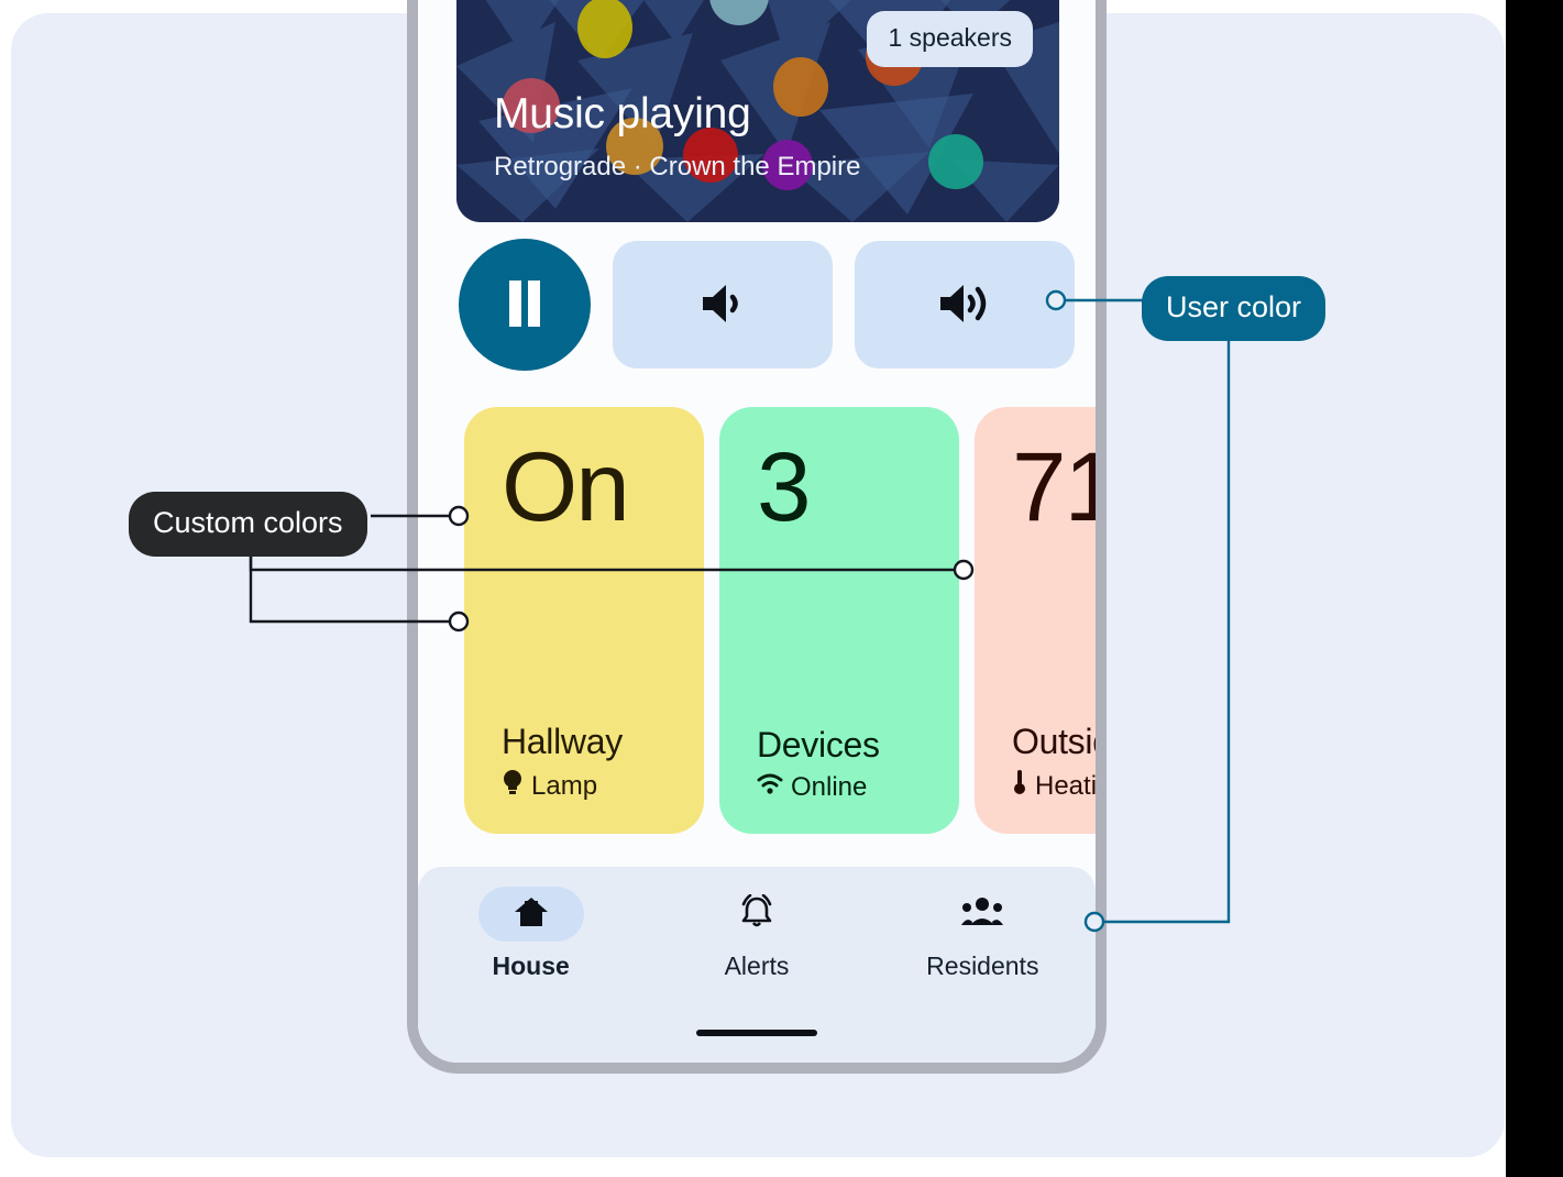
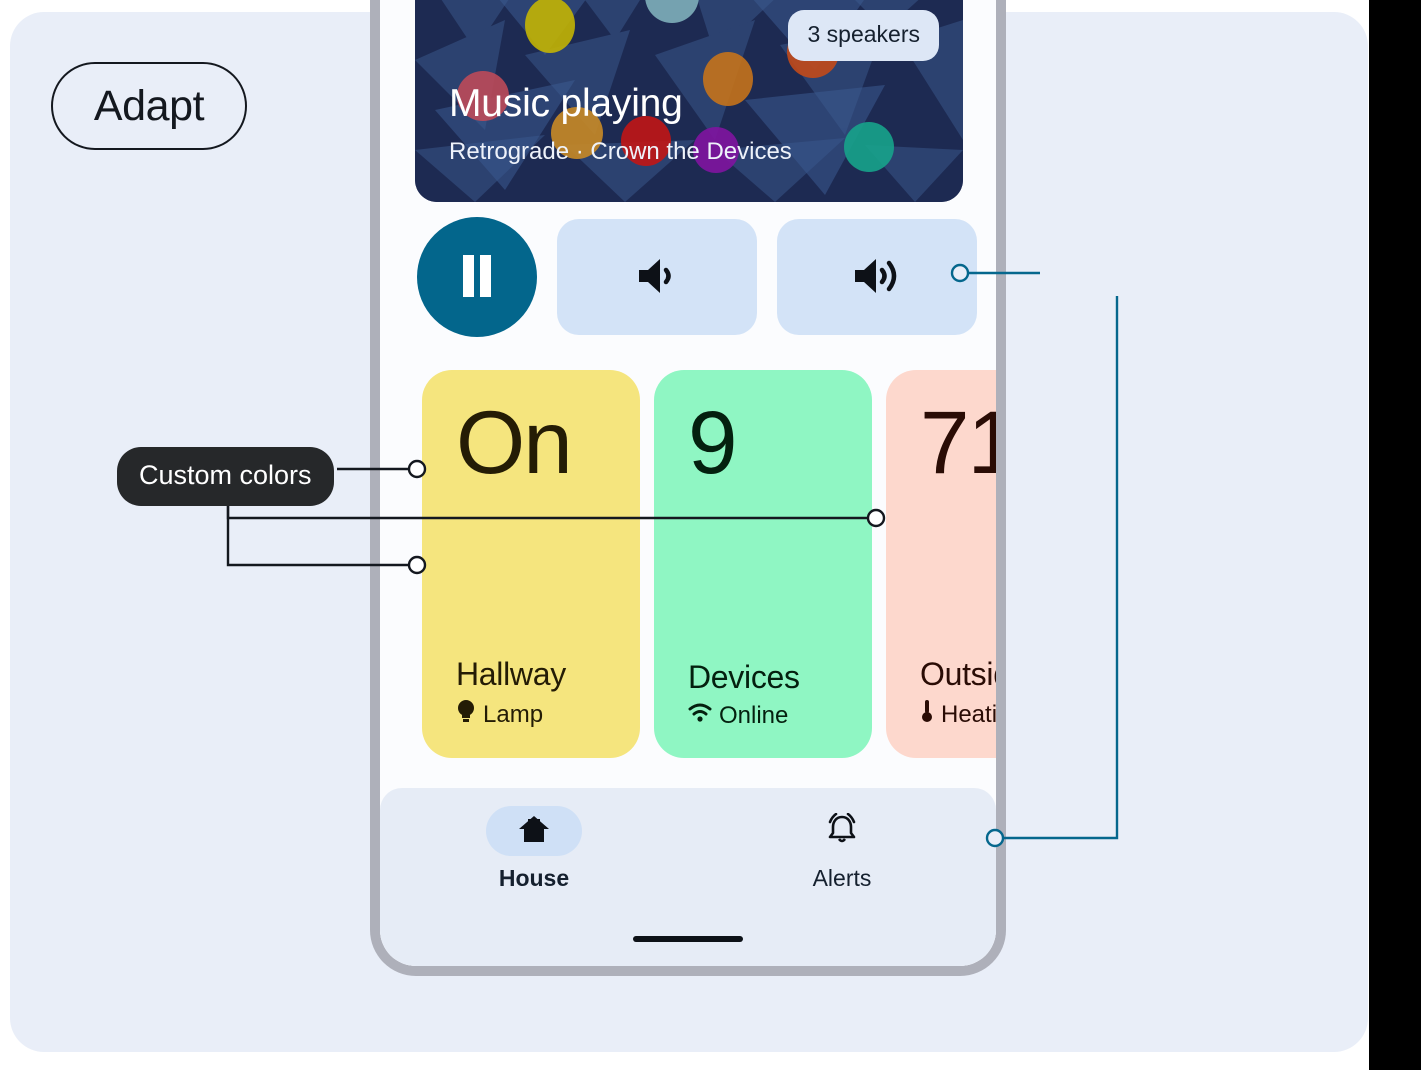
+ Adapt
- 1 speakers
+ 3 speakers
  Music playing
- Retrograde · Crown the Empire
+ Retrograde · Crown the Devices
  On
  Hallway
  Lamp
- 3
+ 9
  Devices
  Online
  71
  Outsi
  Heati
  House
  Alerts
- Residents
  Custom colors
- User color
